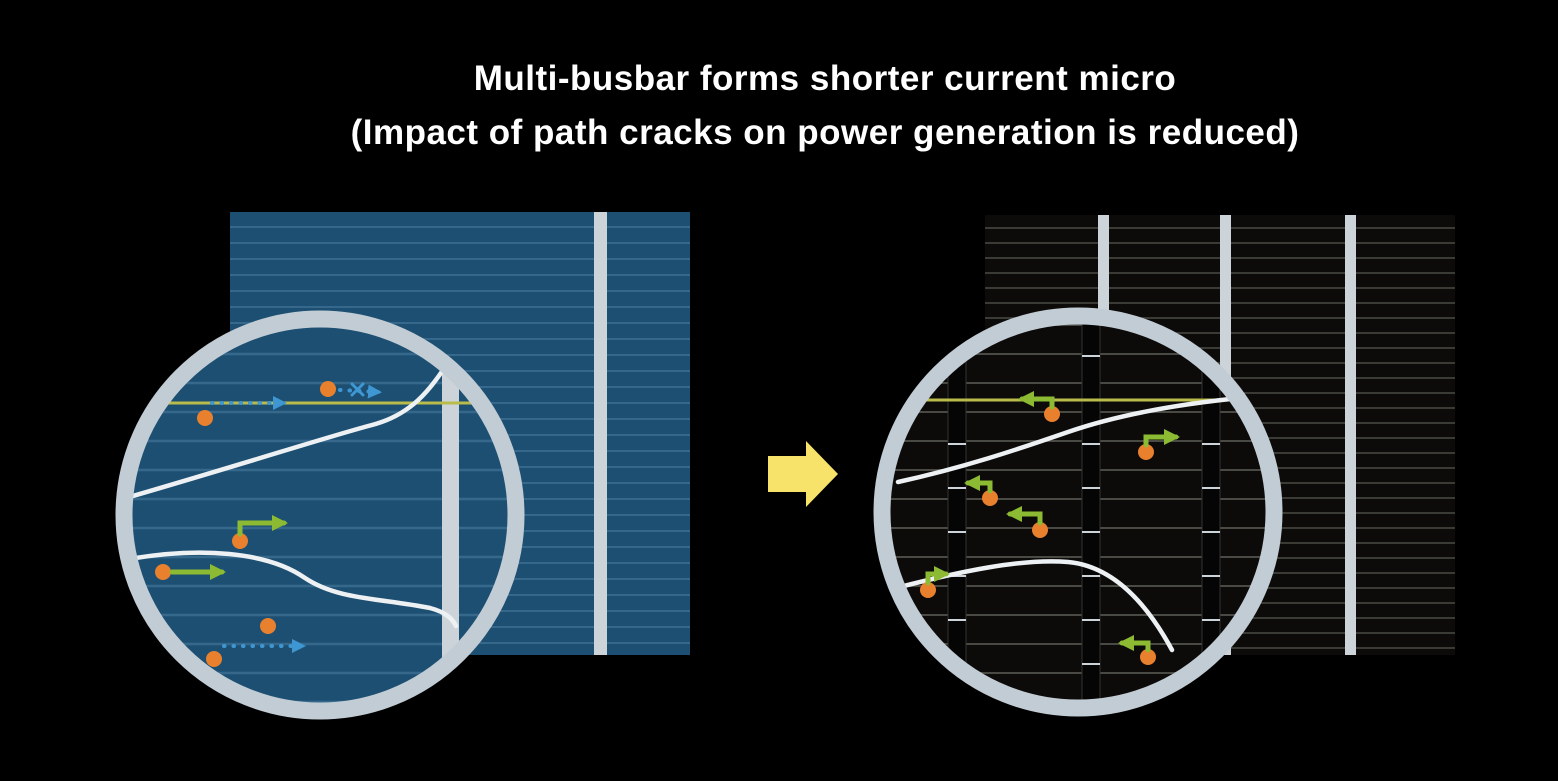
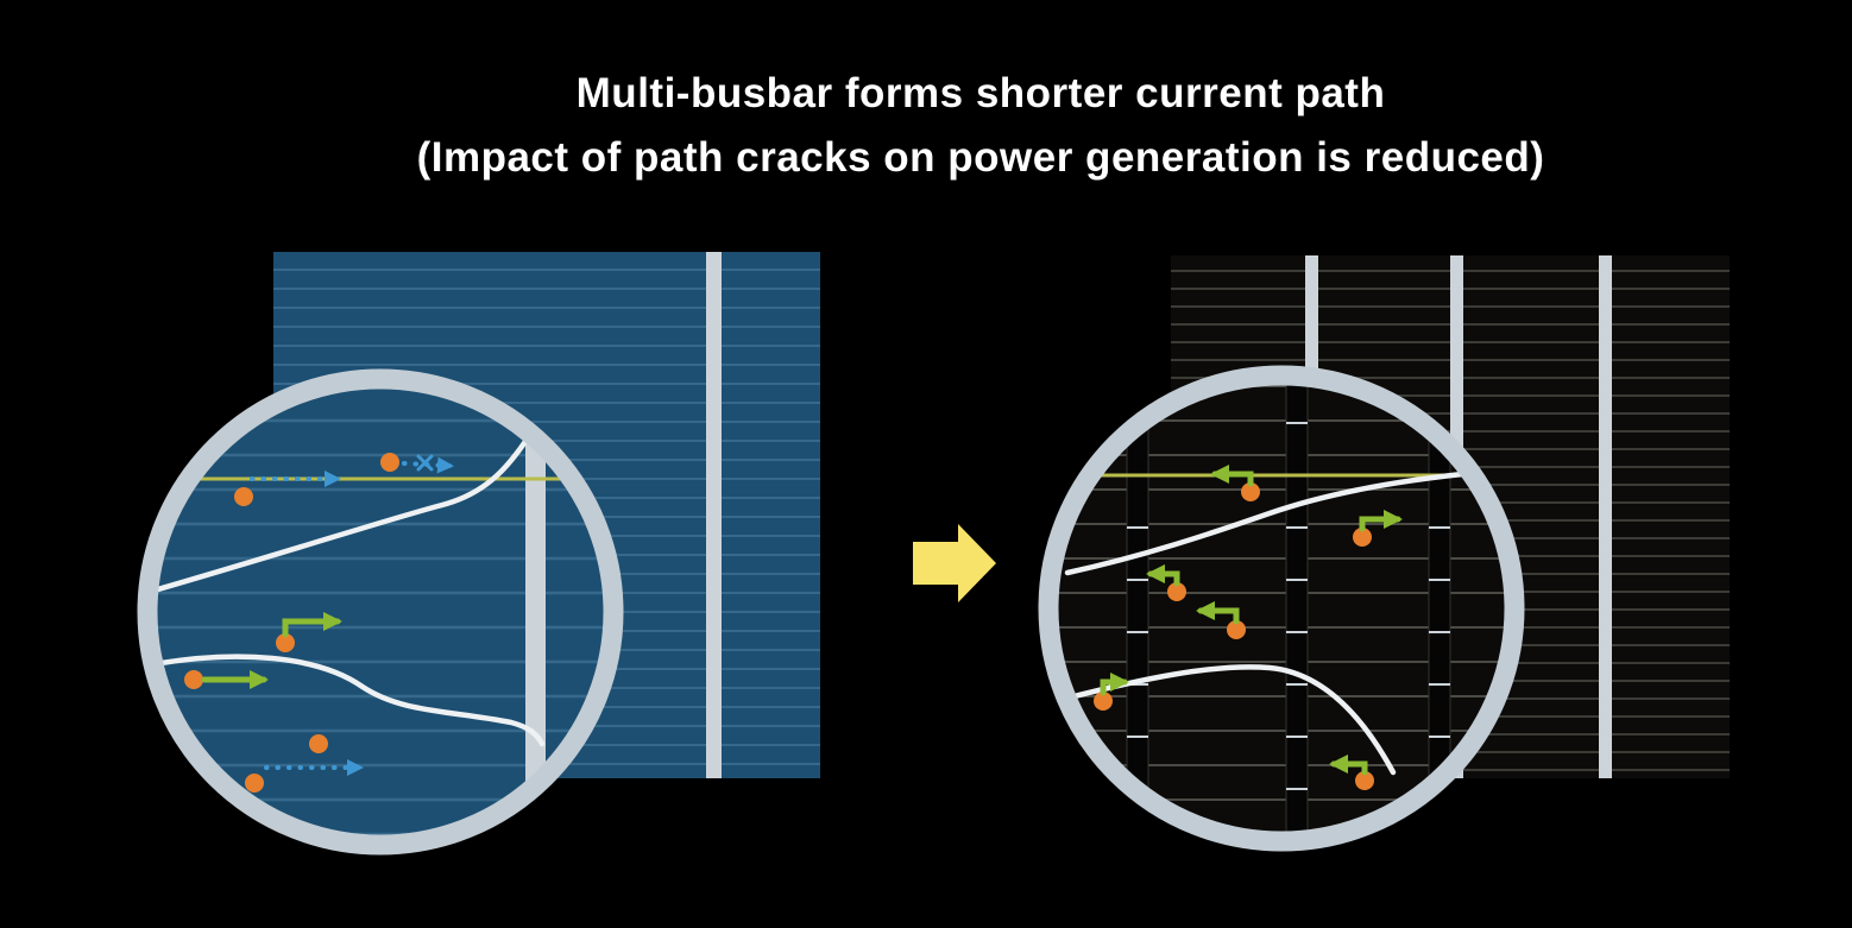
- Multi-busbar forms shorter current micro
+ Multi-busbar forms shorter current path
  (Impact of path cracks on power generation is reduced)
